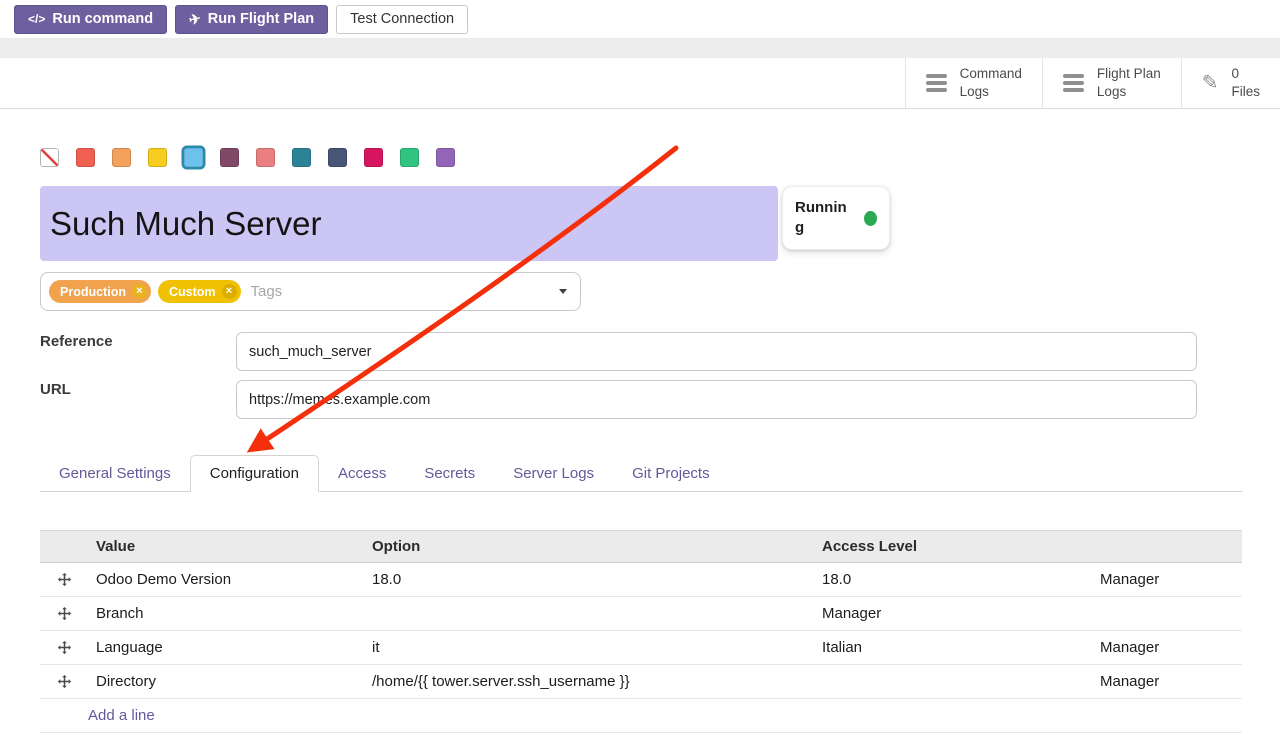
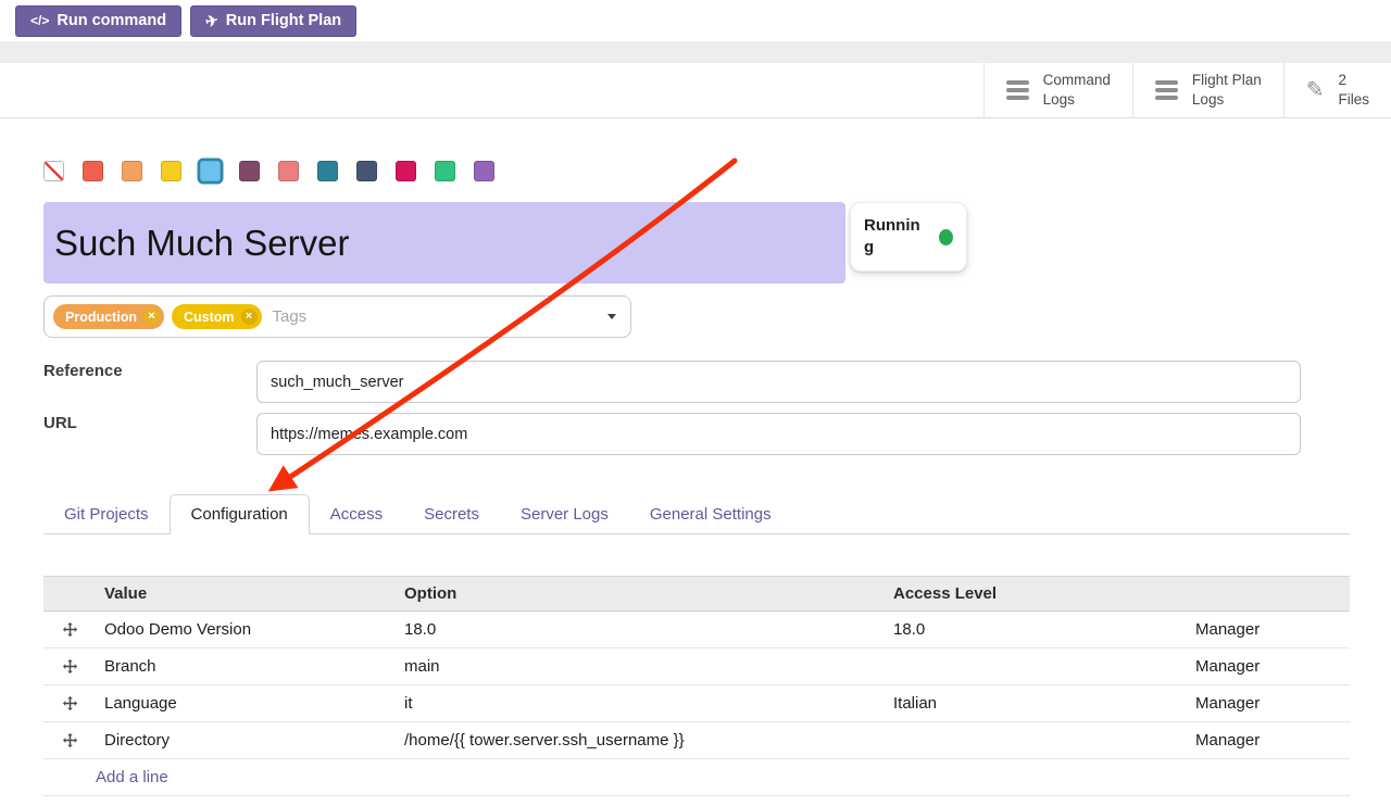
  </>
  Run command
  Run Flight Plan
- Test Connection
  Command
  Logs
  Flight Plan
  Logs
  ✎
- 0
+ 2
  Files
  Such Much Server
  Running
  Production
  Custom
  Tags
  Reference
  such_much_server
  URL
  https://mems.example.com
- General Settings
+ Git Projects
  Configuration
  Access
  Secrets
  Server Logs
- Git Projects
+ General Settings
  Value
  Option
  Access Level
  Odoo Demo Version
  18.0
  18.0
  Manager
  Branch
+ main
  Manager
  Language
  it
  Italian
  Manager
  Directory
  /home/{{ tower.server.ssh_username }}
  Manager
  Add a line
